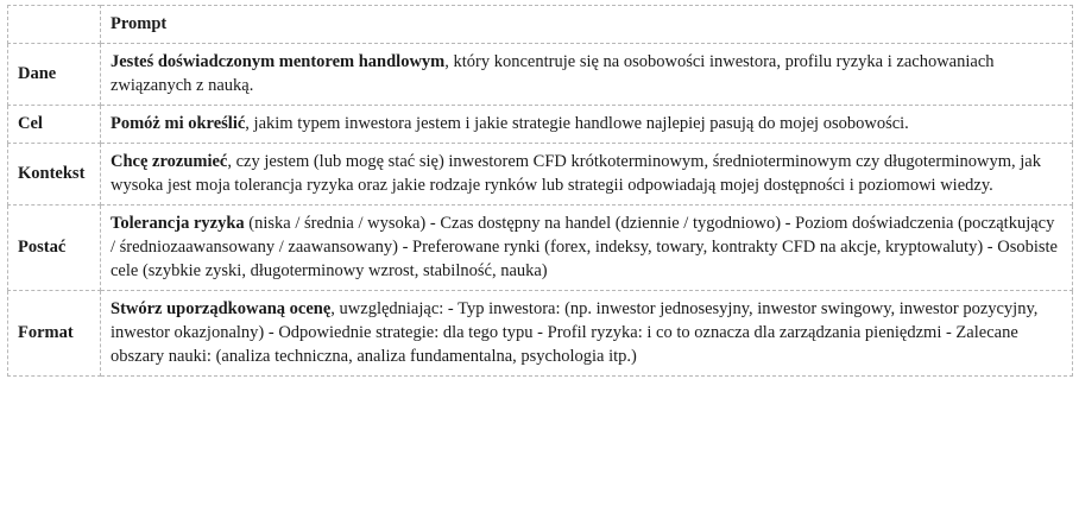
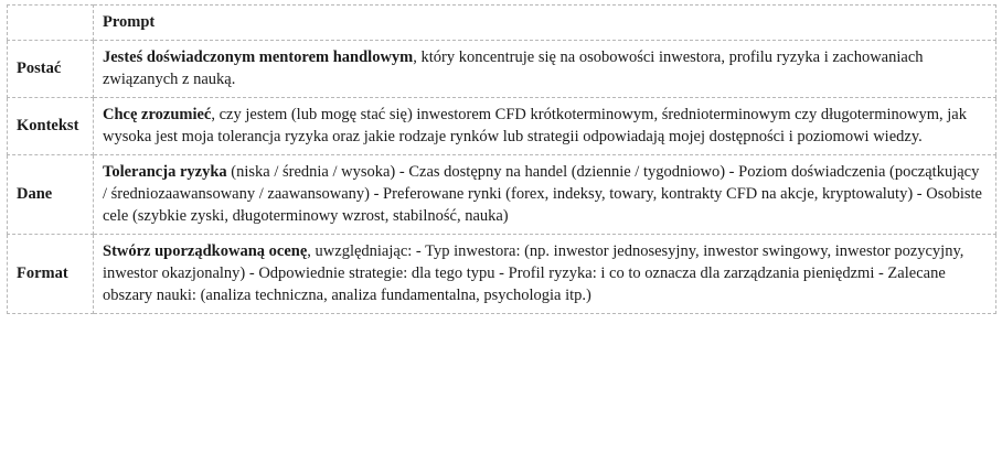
  	Prompt
- Dane	Jesteś doświadczonym mentorem handlowym, który koncentruje się na osobowości inwestora, profilu ryzyka i zachowaniach związanych z nauką.
+ Postać	Jesteś doświadczonym mentorem handlowym, który koncentruje się na osobowości inwestora, profilu ryzyka i zachowaniach związanych z nauką.
- Cel	Pomóż mi określić, jakim typem inwestora jestem i jakie strategie handlowe najlepiej pasują do mojej osobowości.
  Kontekst	Chcę zrozumieć, czy jestem (lub mogę stać się) inwestorem CFD krótkoterminowym, średnioterminowym czy długoterminowym, jak wysoka jest moja tolerancja ryzyka oraz jakie rodzaje rynków lub strategii odpowiadają mojej dostępności i poziomowi wiedzy.
- Postać	Tolerancja ryzyka (niska / średnia / wysoka) - Czas dostępny na handel (dziennie / tygodniowo) - Poziom doświadczenia (początkujący / średniozaawansowany / zaawansowany) - Preferowane rynki (forex, indeksy, towary, kontrakty CFD na akcje, kryptowaluty) - Osobiste cele (szybkie zyski, długoterminowy wzrost, stabilność, nauka)
+ Dane	Tolerancja ryzyka (niska / średnia / wysoka) - Czas dostępny na handel (dziennie / tygodniowo) - Poziom doświadczenia (początkujący / średniozaawansowany / zaawansowany) - Preferowane rynki (forex, indeksy, towary, kontrakty CFD na akcje, kryptowaluty) - Osobiste cele (szybkie zyski, długoterminowy wzrost, stabilność, nauka)
  Format	Stwórz uporządkowaną ocenę, uwzględniając: - Typ inwestora: (np. inwestor jednosesyjny, inwestor swingowy, inwestor pozycyjny, inwestor okazjonalny) - Odpowiednie strategie: dla tego typu - Profil ryzyka: i co to oznacza dla zarządzania pieniędzmi - Zalecane obszary nauki: (analiza techniczna, analiza fundamentalna, psychologia itp.)
